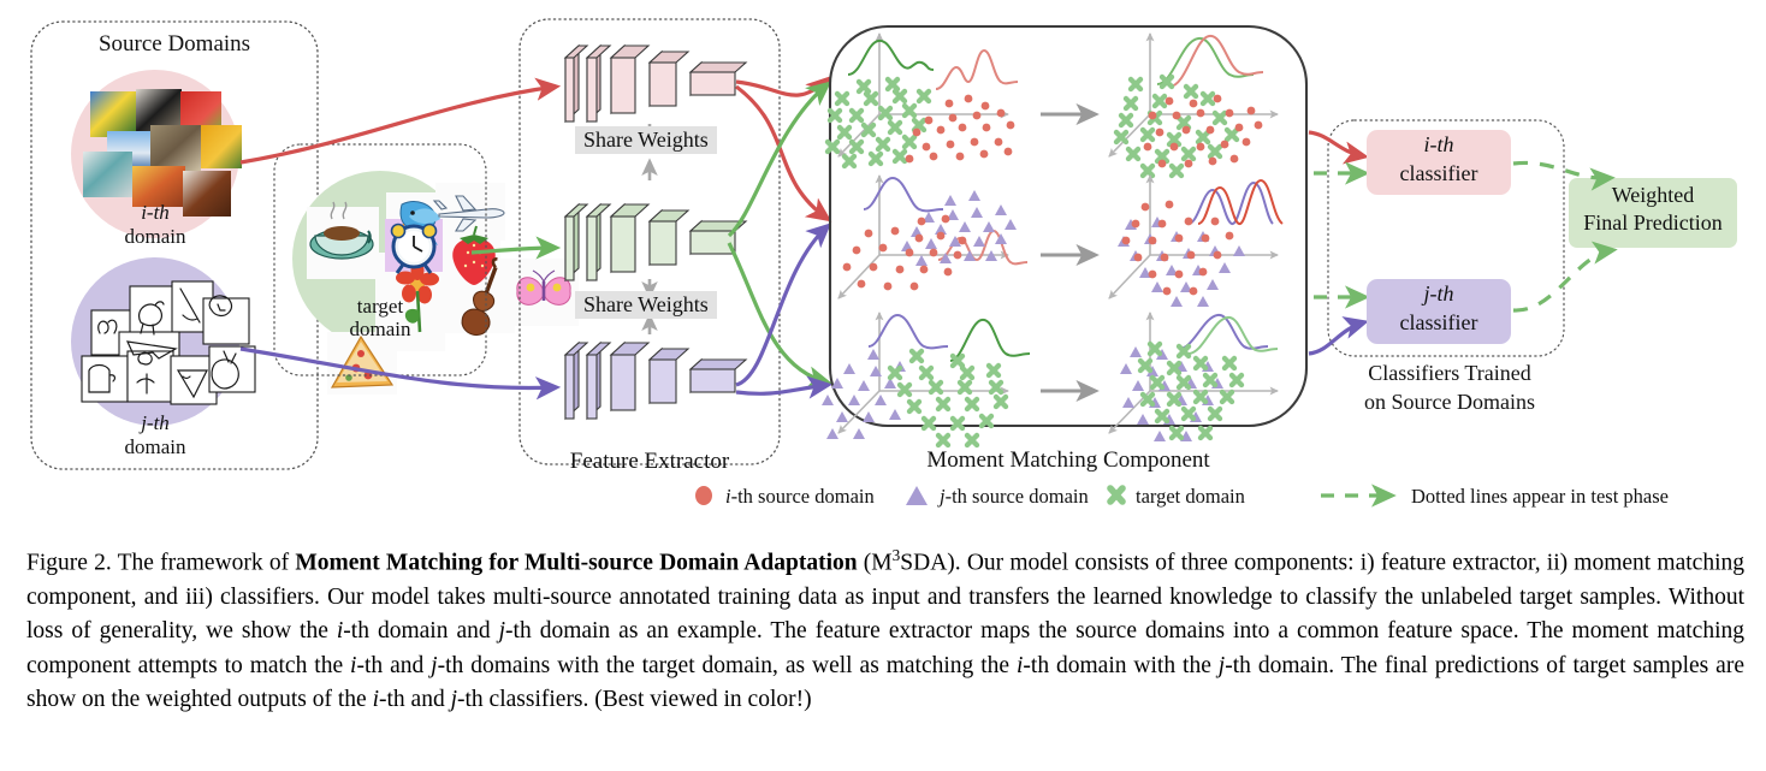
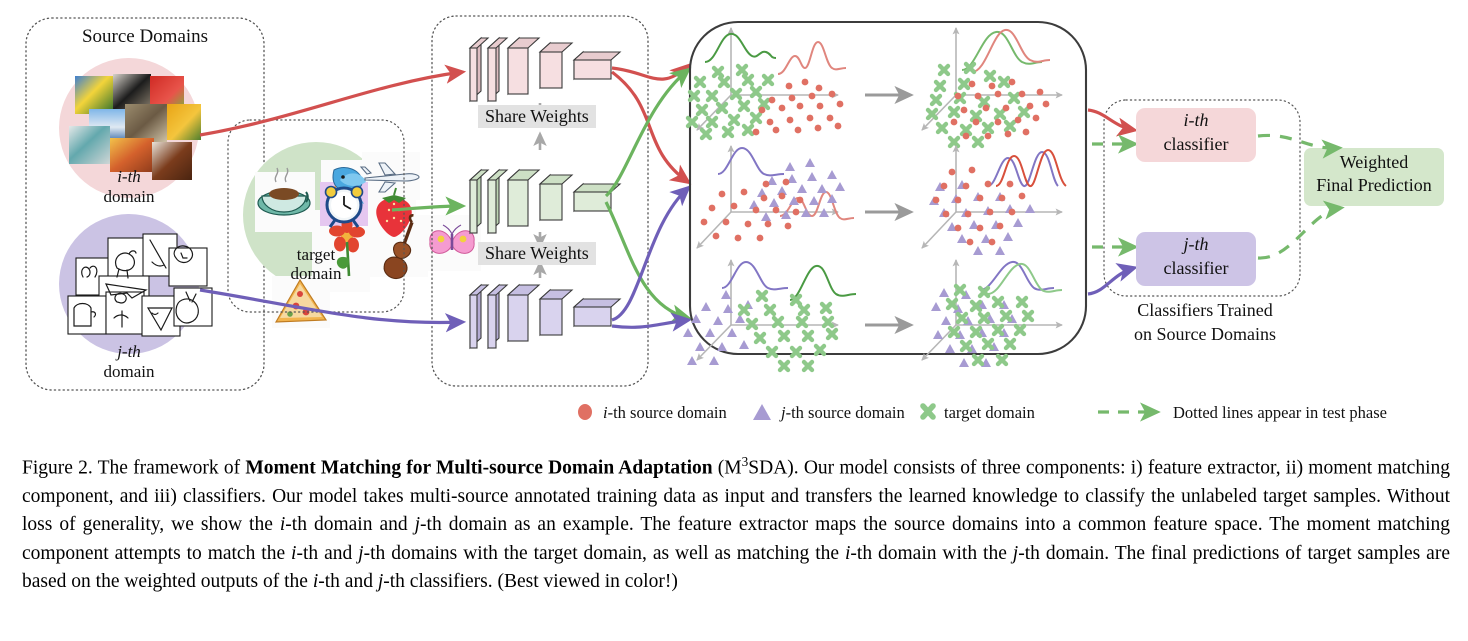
  Source Domains
  i-th
  domain
  j-th
  domain
  target
  domain
  Share Weights
  Share Weights
- Feature Extractor
- Moment Matching Component
  i-th
  classifier
  j-th
  classifier
  Classifiers Trained
  on Source Domains
  Weighted
  Final Prediction
  i-th source domain
  j-th source domain
  target domain
  Dotted lines appear in test phase
- Figure 2. The framework of Moment Matching for Multi-source Domain Adaptation (M3SDA). Our model consists of three components: i) feature extractor, ii) moment matching component, and iii) classifiers. Our model takes multi-source annotated training data as input and transfers the learned knowledge to classify the unlabeled target samples. Without loss of generality, we show the i-th domain and j-th domain as an example. The feature extractor maps the source domains into a common feature space. The moment matching component attempts to match the i-th and j-th domains with the target domain, as well as matching the i-th domain with the j-th domain. The final predictions of target samples are show on the weighted outputs of the i-th and j-th classifiers. (Best viewed in color!)
+ Figure 2. The framework of Moment Matching for Multi-source Domain Adaptation (M3SDA). Our model consists of three components: i) feature extractor, ii) moment matching component, and iii) classifiers. Our model takes multi-source annotated training data as input and transfers the learned knowledge to classify the unlabeled target samples. Without loss of generality, we show the i-th domain and j-th domain as an example. The feature extractor maps the source domains into a common feature space. The moment matching component attempts to match the i-th and j-th domains with the target domain, as well as matching the i-th domain with the j-th domain. The final predictions of target samples are based on the weighted outputs of the i-th and j-th classifiers. (Best viewed in color!)
